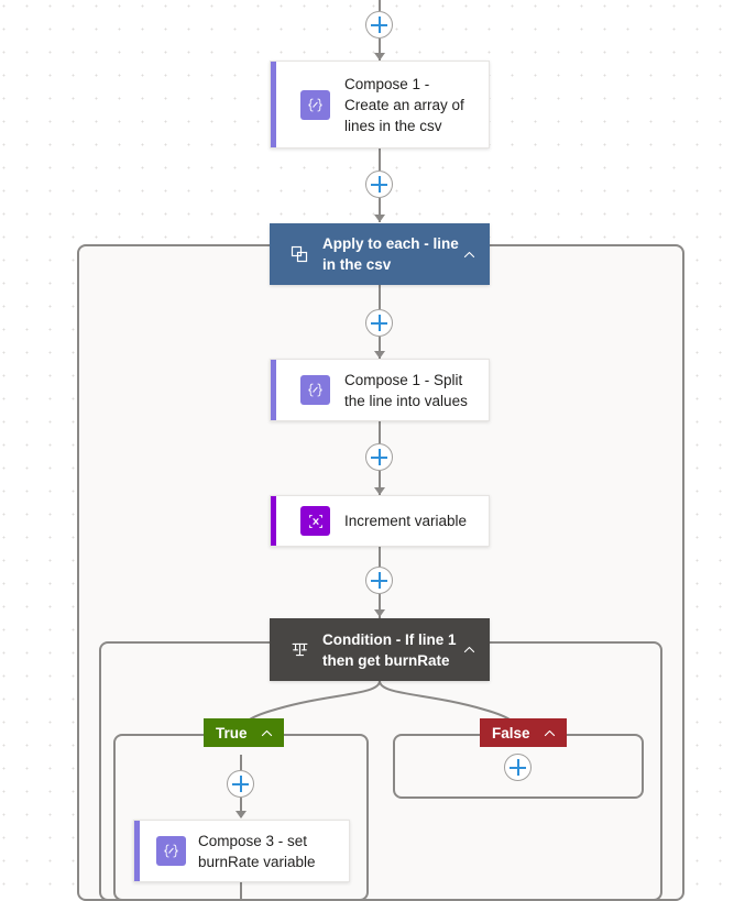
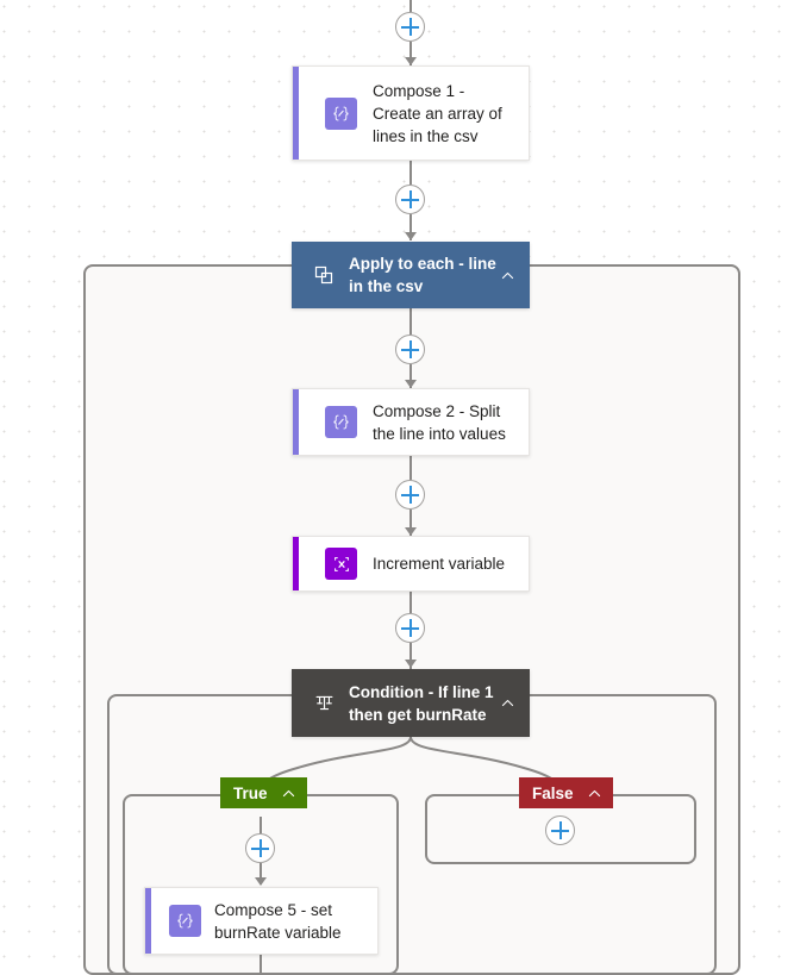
  Compose 1 - Create an array of lines in the csv
  Apply to each - line in the csv
- Compose 1 - Split the line into values
+ Compose 2 - Split the line into values
  Increment variable
  Condition - If line 1 then get burnRate
  True
  False
- Compose 3 - set burnRate variable
+ Compose 5 - set burnRate variable
